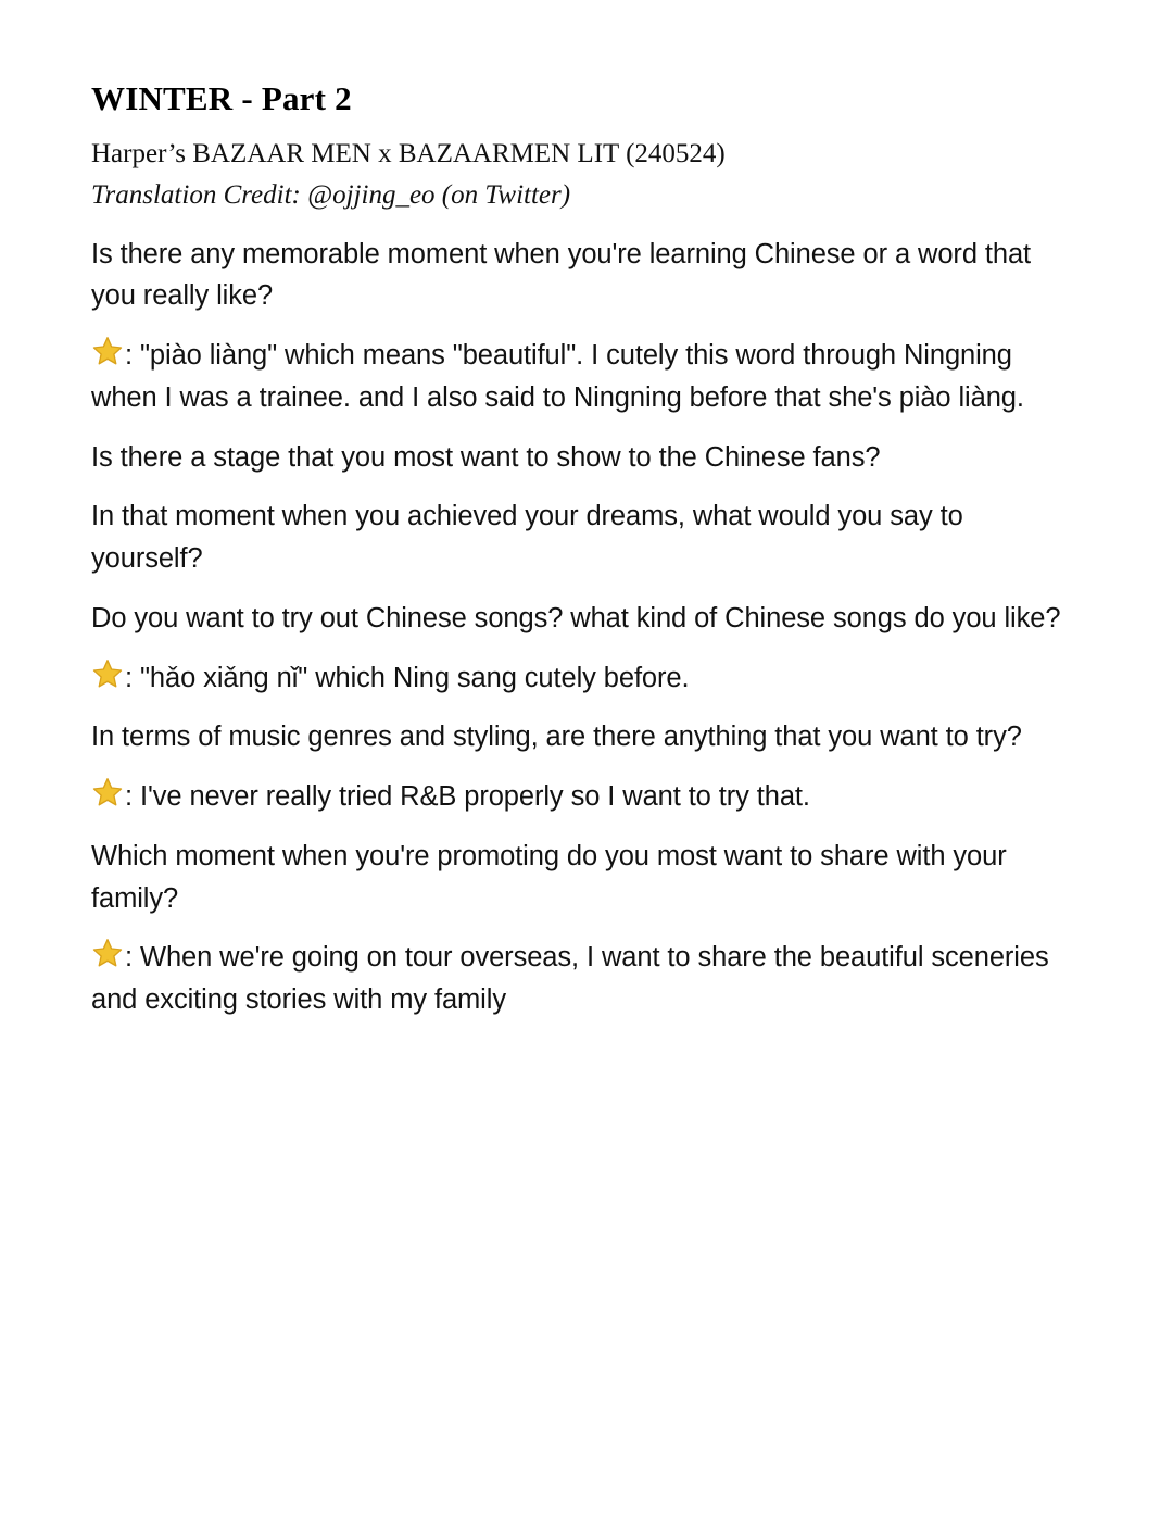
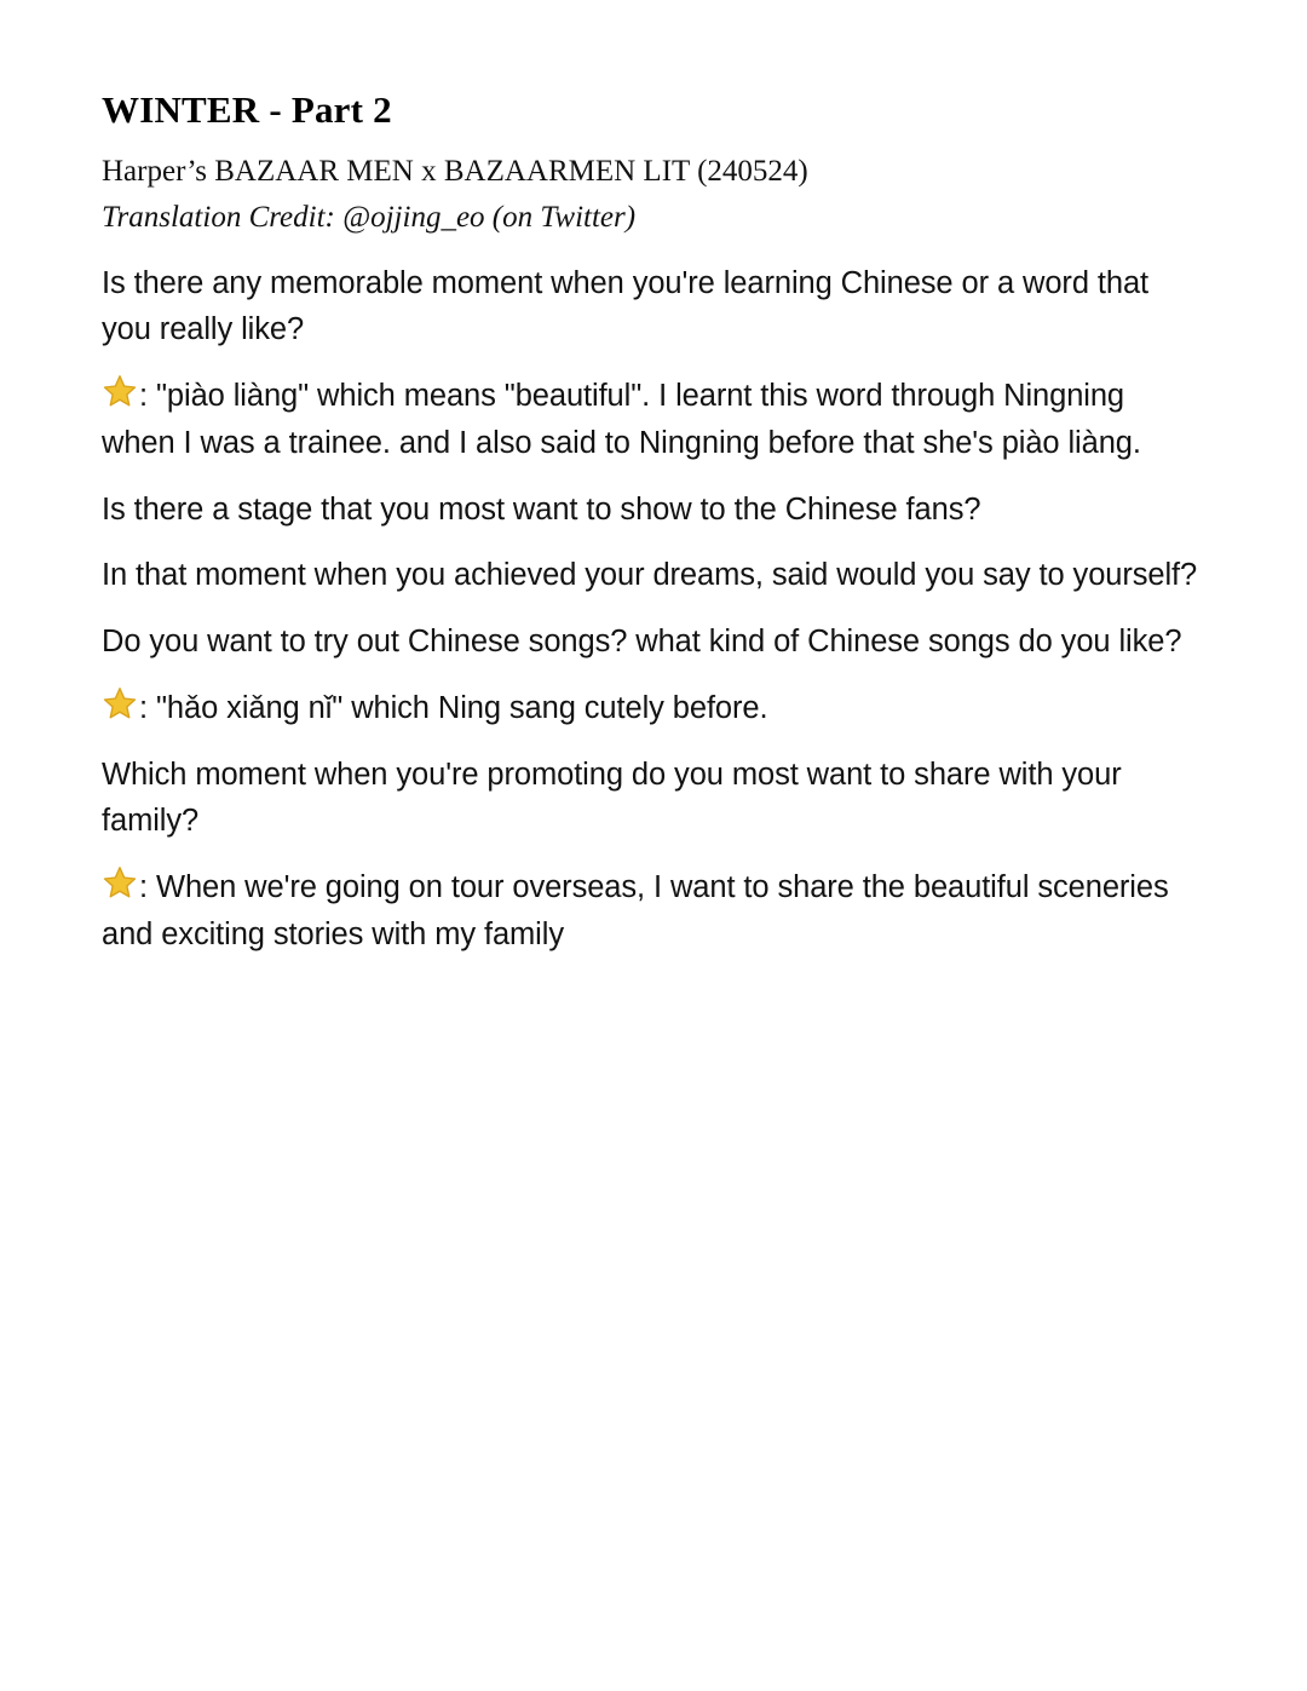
  WINTER - Part 2
  Harper’s BAZAAR MEN x BAZAARMEN LIT (240524)
  Translation Credit: @ojjing_eo (on Twitter)
  Is there any memorable moment when you're learning Chinese or a word that you really like?
- : "piào liàng" which means "beautiful". I cutely this word through Ningning when I was a trainee. and I also said to Ningning before that she's piào liàng.
+ : "piào liàng" which means "beautiful". I learnt this word through Ningning when I was a trainee. and I also said to Ningning before that she's piào liàng.
  Is there a stage that you most want to show to the Chinese fans?
- In that moment when you achieved your dreams, what would you say to yourself?
+ In that moment when you achieved your dreams, said would you say to yourself?
  Do you want to try out Chinese songs? what kind of Chinese songs do you like?
  : "hǎo xiǎng nǐ" which Ning sang cutely before.
- In terms of music genres and styling, are there anything that you want to try?
- : I've never really tried R&B properly so I want to try that.
  Which moment when you're promoting do you most want to share with your family?
  : When we're going on tour overseas, I want to share the beautiful sceneries and exciting stories with my family
